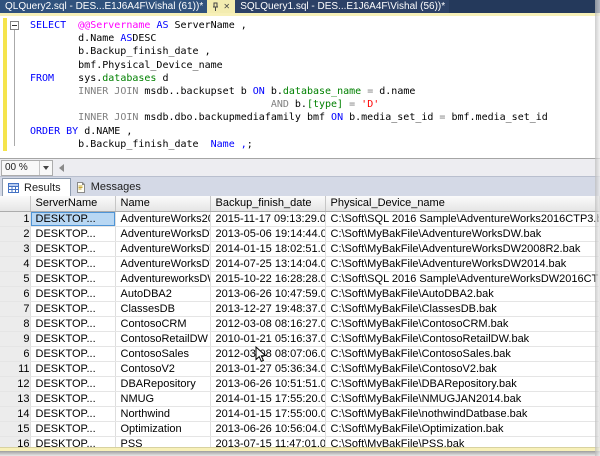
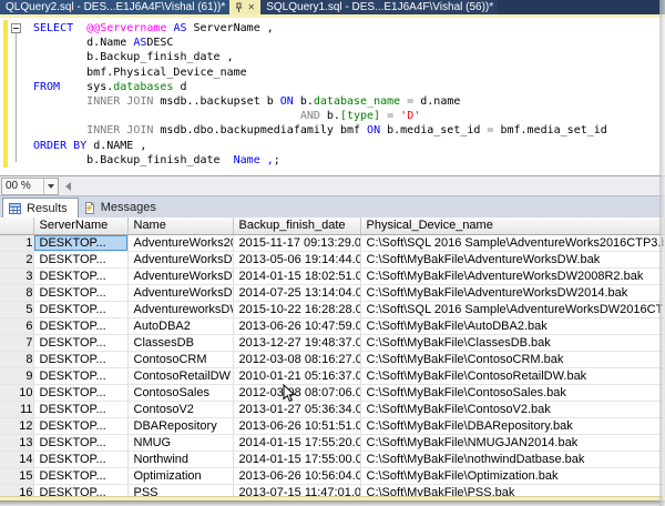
  QLQuery2.sql - DES...E1J6A4F\Vishal (61))*
  ✕
  SQLQuery1.sql - DES...E1J6A4F\Vishal (56))*
  SELECT @@Servername AS ServerName ,
  d.Name ASDESC
  b.Backup_finish_date ,
  bmf.Physical_Device_name
  FROM sys.databases d
  INNER JOIN msdb..backupset b ON b.database_name = d.name
  AND b.[type] = 'D'
  INNER JOIN msdb.dbo.backupmediafamily bmf ON b.media_set_id = bmf.media_set_id
  ORDER BY d.NAME ,
  b.Backup_finish_date Name ,;
  00 %
  Results
  Messages
  	ServerName	Name	Backup_finish_date	Physical_Device_name
  1	DESKTOP...	AdventureWorks2	2015-11-17 09:13:29.0	C:\Soft\SQL 2016 Sample\AdventureWorks2016CTP3.
  2	DESKTOP...	AdventureWorksD	2013-05-06 19:14:44.0	C:\Soft\MyBakFile\AdventureWorksDW.bak
  3	DESKTOP...	AdventureWorksD	2014-01-15 18:02:51.0	C:\Soft\MyBakFile\AdventureWorksDW2008R2.bak
- 4	DESKTOP...	AdventureWorksD	2014-07-25 13:14:04.0	C:\Soft\MyBakFile\AdventureWorksDW2014.bak
+ 8	DESKTOP...	AdventureWorksD	2014-07-25 13:14:04.0	C:\Soft\MyBakFile\AdventureWorksDW2014.bak
  5	DESKTOP...	AdventureworksD	2015-10-22 16:28:28.0	C:\Soft\SQL 2016 Sample\AdventureWorksDW2016CT
  6	DESKTOP...	AutoDBA2	2013-06-26 10:47:59.0	C:\Soft\MyBakFile\AutoDBA2.bak
  7	DESKTOP...	ClassesDB	2013-12-27 19:48:37.0	C:\Soft\MyBakFile\ClassesDB.bak
  8	DESKTOP...	ContosoCRM	2012-03-08 08:16:27.0	C:\Soft\MyBakFile\ContosoCRM.bak
  9	DESKTOP...	ContosoRetailDW	2010-01-21 05:16:37.0	C:\Soft\MyBakFile\ContosoRetailDW.bak
- 6	DESKTOP...	ContosoSales	2012-038 08:07:06.0	C:\Soft\MyBakFile\ContosoSales.bak
+ 10	DESKTOP...	ContosoSales	2012-038 08:07:06.0	C:\Soft\MyBakFile\ContosoSales.bak
  11	DESKTOP...	ContosoV2	2013-01-27 05:36:34.0	C:\Soft\MyBakFile\ContosoV2.bak
  12	DESKTOP...	DBARepository	2013-06-26 10:51:51.0	C:\Soft\MyBakFile\DBARepository.bak
  13	DESKTOP...	NMUG	2014-01-15 17:55:20.0	C:\Soft\MyBakFile\NMUGJAN2014.bak
  14	DESKTOP...	Northwind	2014-01-15 17:55:00.0	C:\Soft\MyBakFile\nothwindDatbase.bak
  15	DESKTOP...	Optimization	2013-06-26 10:56:04.0	C:\Soft\MyBakFile\Optimization.bak
  16	DESKTOP...	PSS	2013-07-15 11:47:01.0	C:\Soft\MyBakFile\PSS.bak
